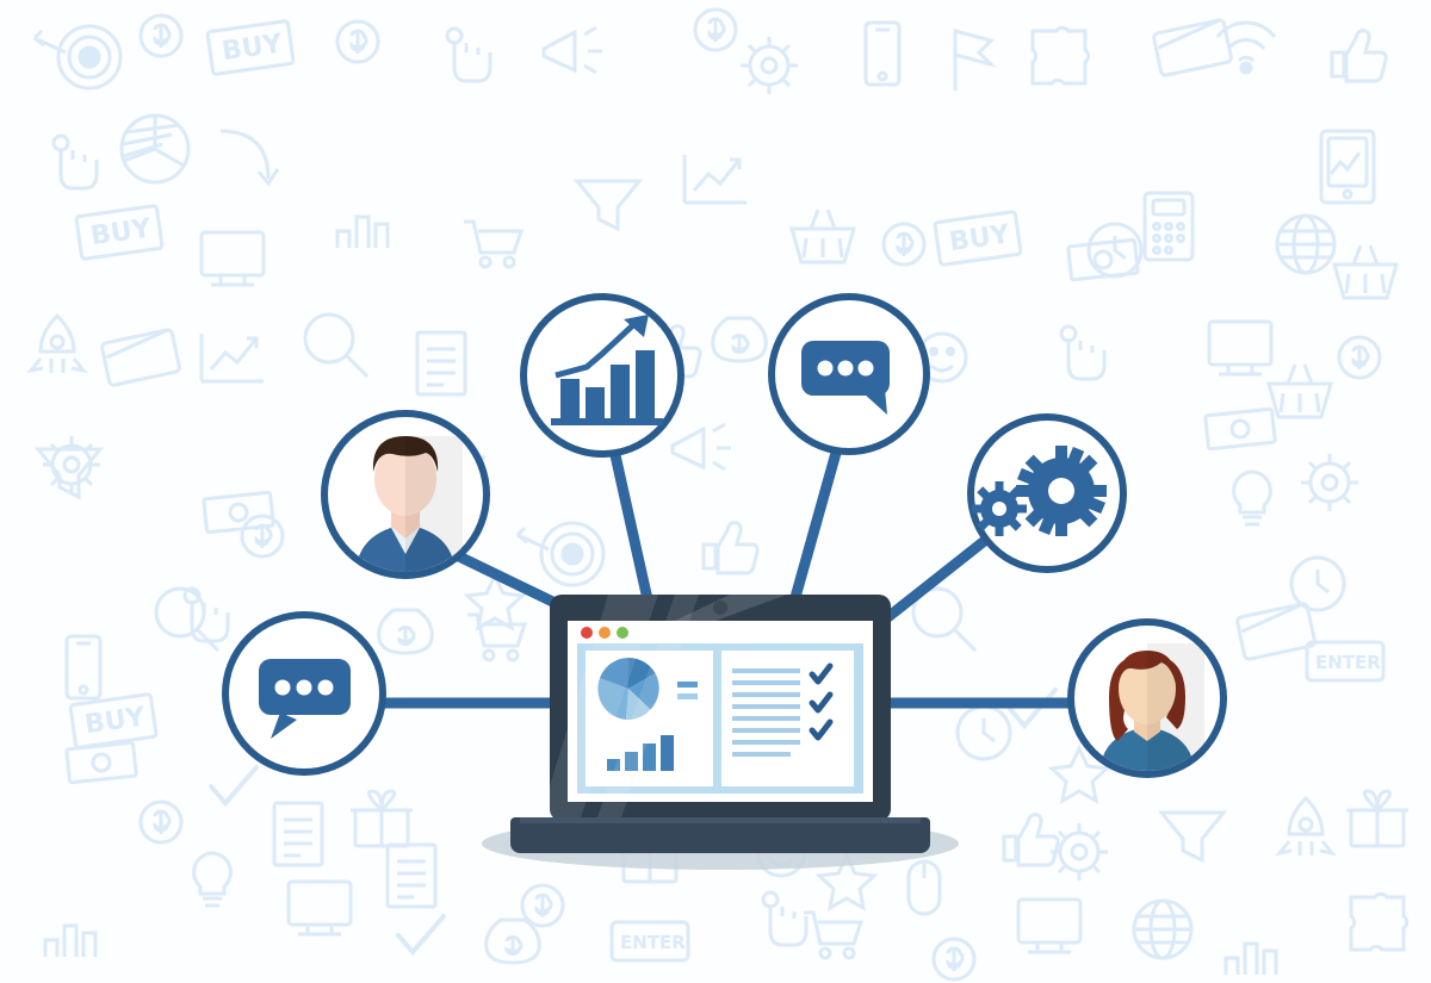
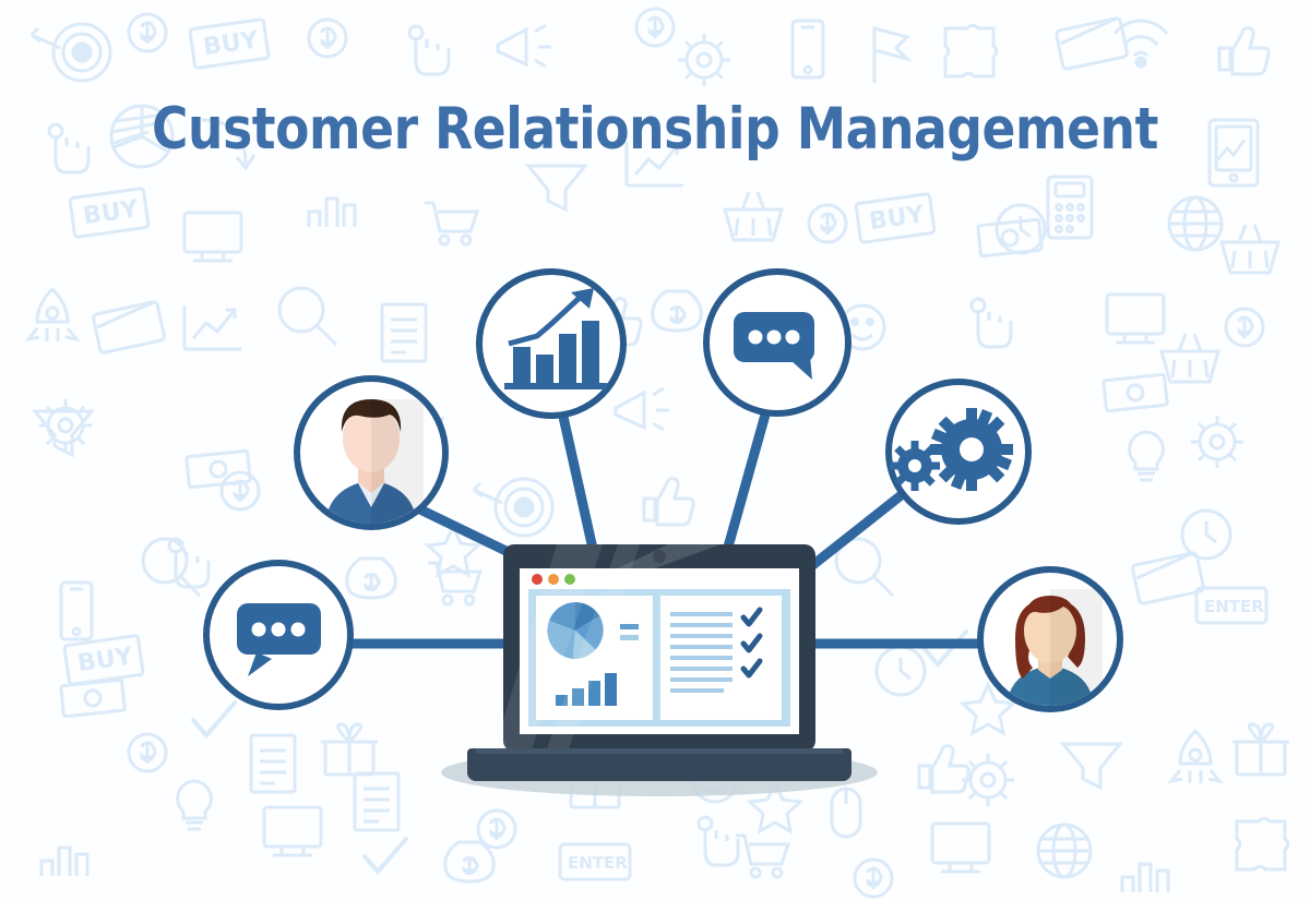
+ Customer Relationship Management
